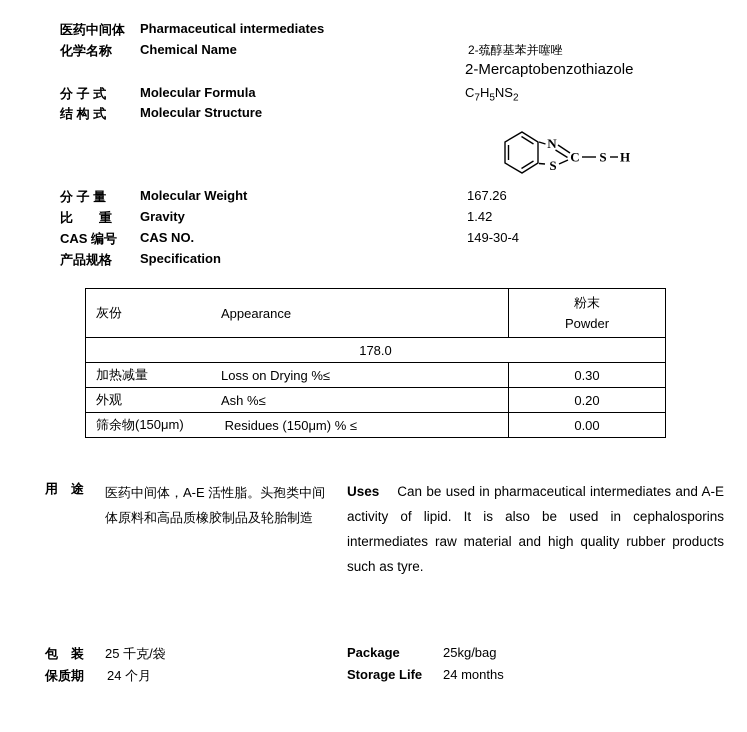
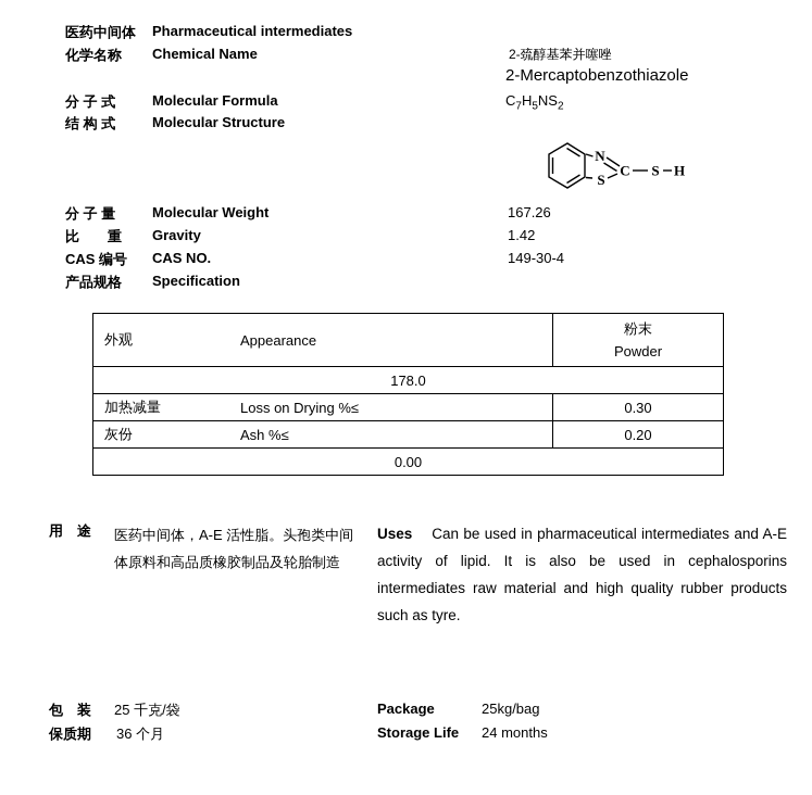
  医药中间体
  Pharmaceutical intermediates
  化学名称
  Chemical Name
  2-巯醇基苯并噻唑
  2-Mercaptobenzothiazole
  分 子 式
  Molecular Formula
  C7H5NS2
  结 构 式
  Molecular Structure
  N
  S
  C
  S
  H
  分 子 量
  Molecular Weight
  167.26
  比 重
  Gravity
  1.42
  CAS 编号
  CAS NO.
  149-30-4
  产品规格
  Specification
- 灰份
+ 外观
  Appearance
  粉末
  Powder
  178.0
  加热减量
  Loss on Drying %≤
  0.30
- 外观
+ 灰份
  Ash %≤
  0.20
- 筛余物(150μm)
- Residues (150μm) % ≤
  0.00
  用 途
  医药中间体，A-E 活性脂。头孢类中间
  体原料和高品质橡胶制品及轮胎制造
  Uses Can be used in pharmaceutical intermediates and A-E activity of lipid. It is also be used in cephalosporins intermediates raw material and high quality rubber products such as tyre.
  包 装
  25 千克/袋
  Package
  25kg/bag
  保质期
- 24 个月
+ 36 个月
  Storage Life
  24 months
